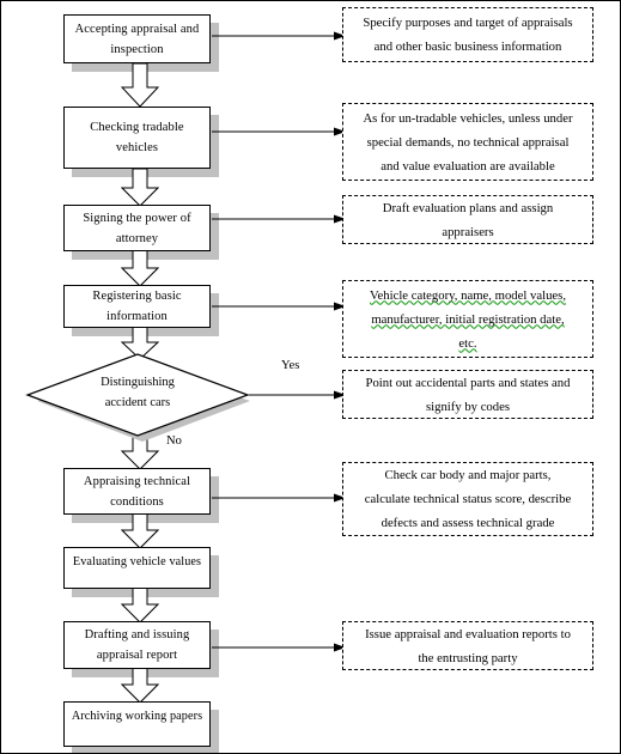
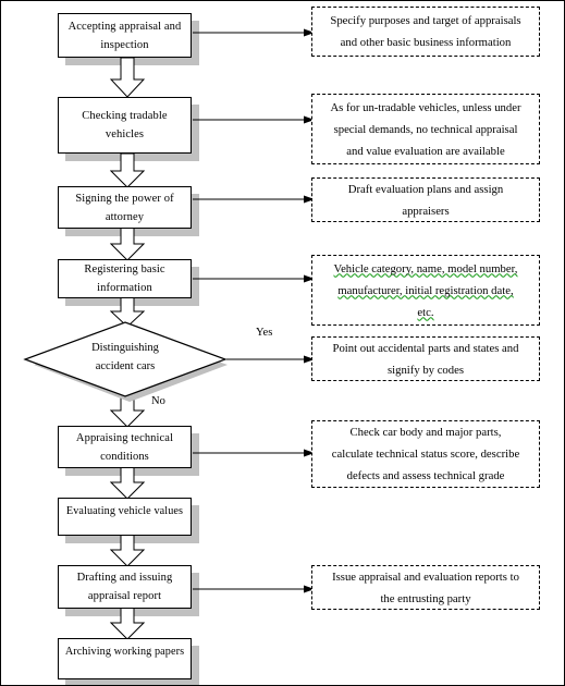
  Accepting appraisal and
  inspection
  Checking tradable
  vehicles
  Signing the power of
  attorney
  Registering basic
  information
  Distinguishing
  accident cars
  Yes
  No
  Appraising technical
  conditions
  Evaluating vehicle values
  Drafting and issuing
  appraisal report
  Archiving working papers
  Specify purposes and target of appraisals
  and other basic business information
  As for un-tradable vehicles, unless under
  special demands, no technical appraisal
  and value evaluation are available
  Draft evaluation plans and assign
  appraisers
- Vehicle category, name, model values,
+ Vehicle category, name, model number,
  manufacturer, initial registration date,
  etc.
  Point out accidental parts and states and
  signify by codes
  Check car body and major parts,
  calculate technical status score, describe
  defects and assess technical grade
  Issue appraisal and evaluation reports to
  the entrusting party
